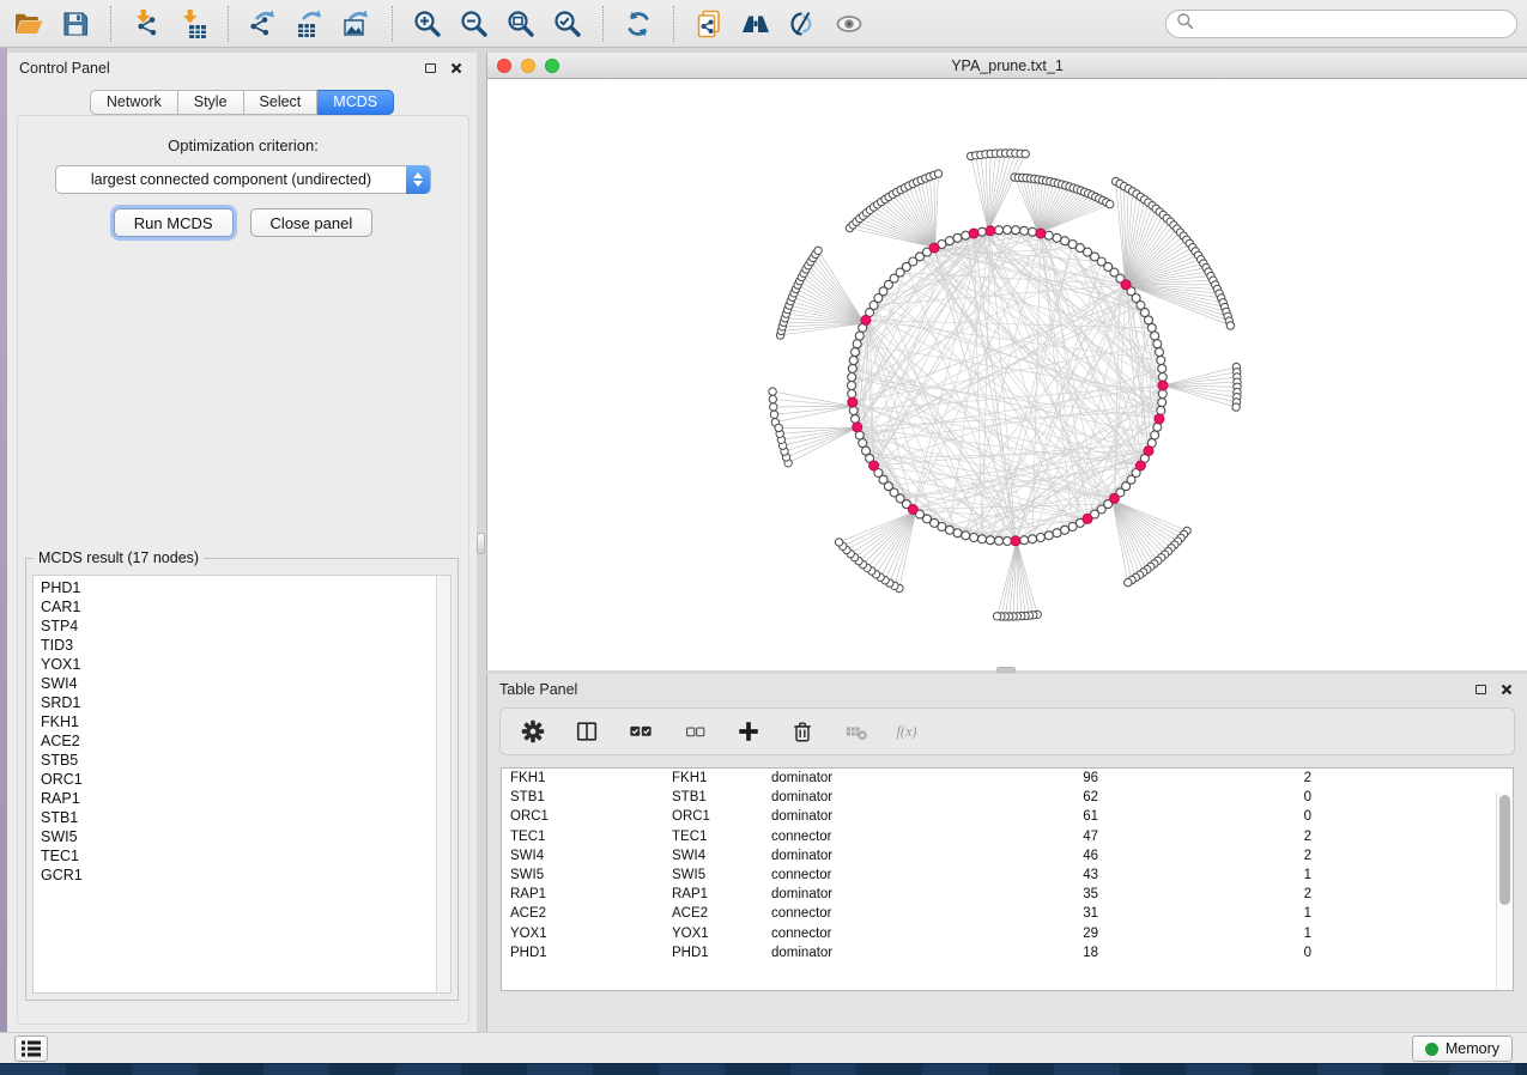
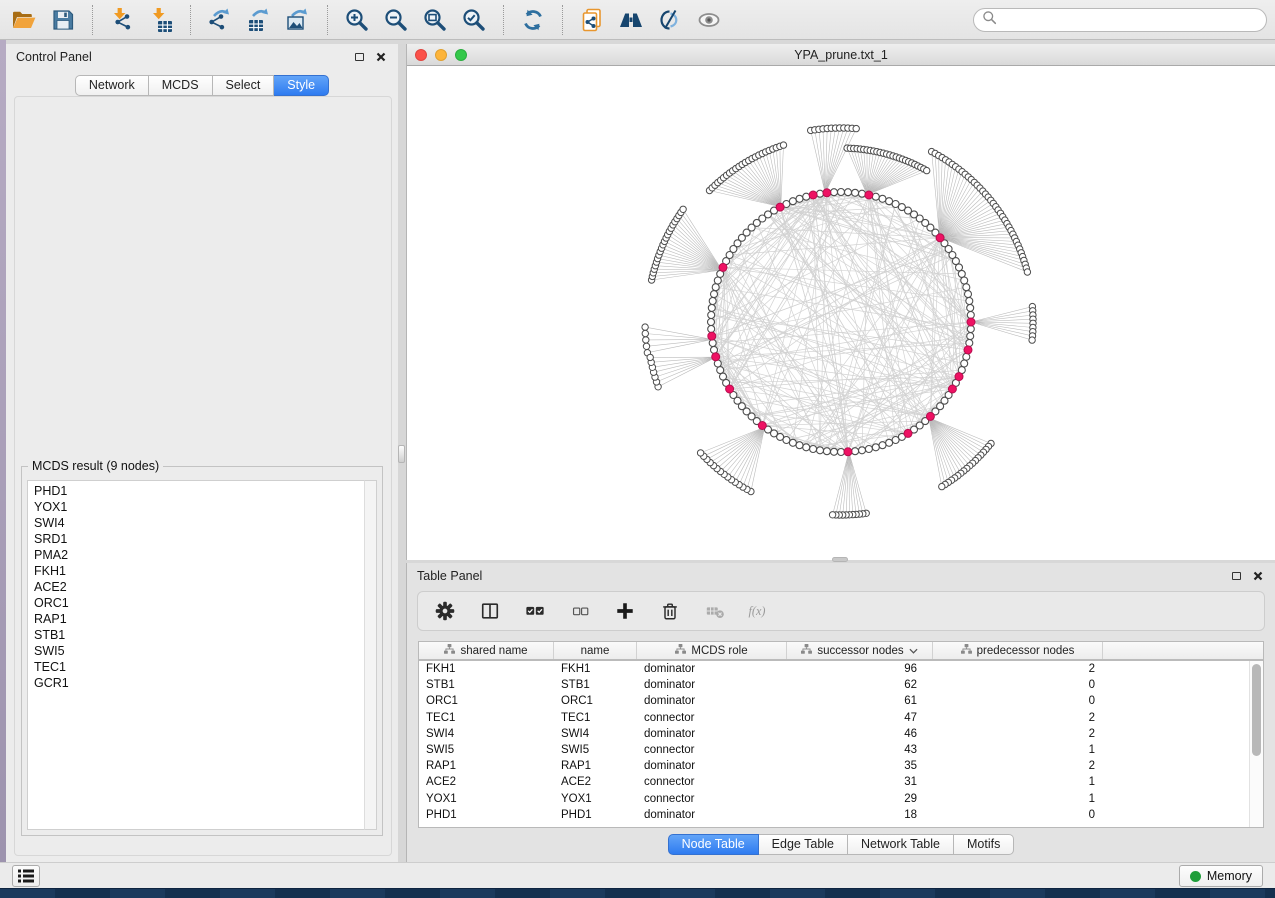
  Control Panel
  Network
- Style
+ MCDS
  Select
- MCDS
+ Style
- Optimization criterion:
- largest connected component (undirected)
- Run MCDS
- Close panel
- MCDS result (17 nodes)
+ MCDS result (9 nodes)
  PHD1
- CAR1
- STP4
- TID3
  YOX1
  SWI4
  SRD1
+ PMA2
  FKH1
  ACE2
- STB5
  ORC1
  RAP1
  STB1
  SWI5
  TEC1
  GCR1
  YPA_prune.txt_1
  Table Panel
  f(x)
+ shared name
+ name
+ MCDS role
+ successor nodes
+ predecessor nodes
  FKH1
  FKH1
  dominator
  96
  2
  STB1
  STB1
  dominator
  62
  0
  ORC1
  ORC1
  dominator
  61
  0
  TEC1
  TEC1
  connector
  47
  2
  SWI4
  SWI4
  dominator
  46
  2
  SWI5
  SWI5
  connector
  43
  1
  RAP1
  RAP1
  dominator
  35
  2
  ACE2
  ACE2
  connector
  31
  1
  YOX1
  YOX1
  connector
  29
  1
  PHD1
  PHD1
  dominator
  18
  0
+ Node Table
+ Edge Table
+ Network Table
+ Motifs
  Memory
